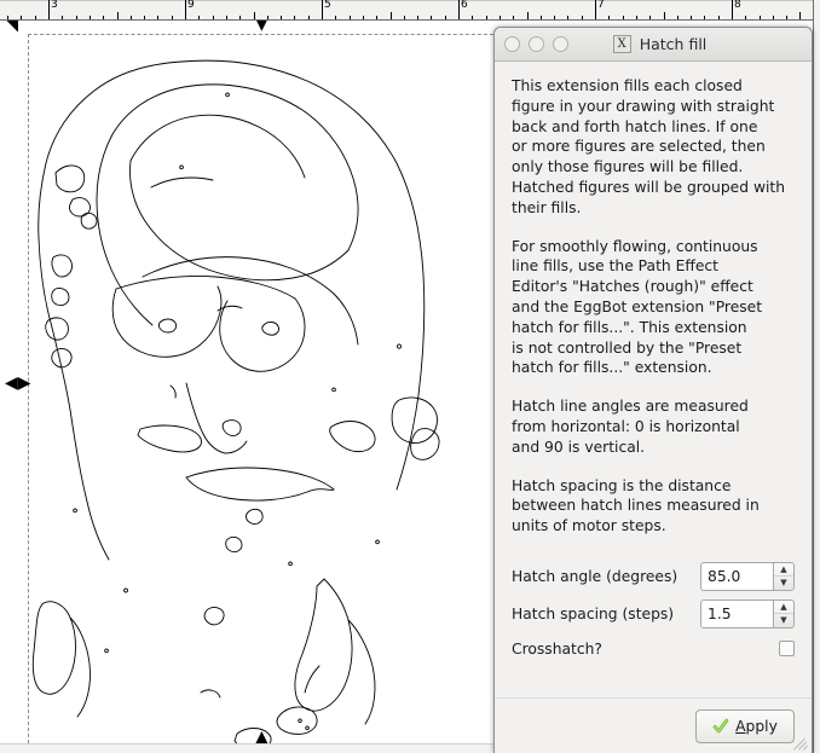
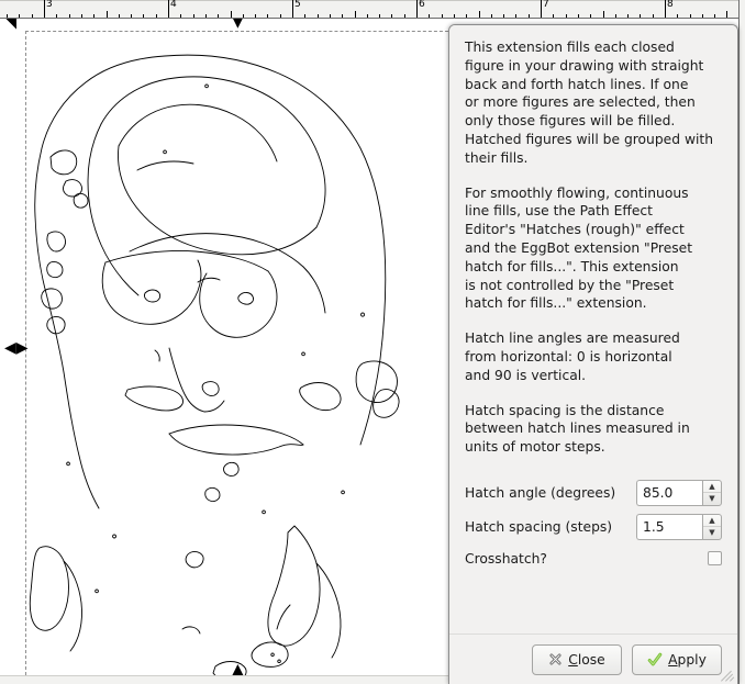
  3
- 9
+ 4
  5
  6
  7
  8
  ◥
  ▼
  ◀▶
  ▲
- X
- Hatch fill
  This extension fills each closed
  figure in your drawing with straight
  back and forth hatch lines. If one
  or more figures are selected, then
  only those figures will be filled.
  Hatched figures will be grouped with
  their fills.
  For smoothly flowing, continuous
  line fills, use the Path Effect
  Editor's "Hatches (rough)" effect
  and the EggBot extension "Preset
  hatch for fills...". This extension
  is not controlled by the "Preset
  hatch for fills..." extension.
  Hatch line angles are measured
  from horizontal: 0 is horizontal
  and 90 is vertical.
  Hatch spacing is the distance
  between hatch lines measured in
  units of motor steps.
  Hatch angle (degrees)
  85.0
  ▲
  ▼
  Hatch spacing (steps)
  1.5
  ▲
  ▼
  Crosshatch?
+ Close
  Apply
